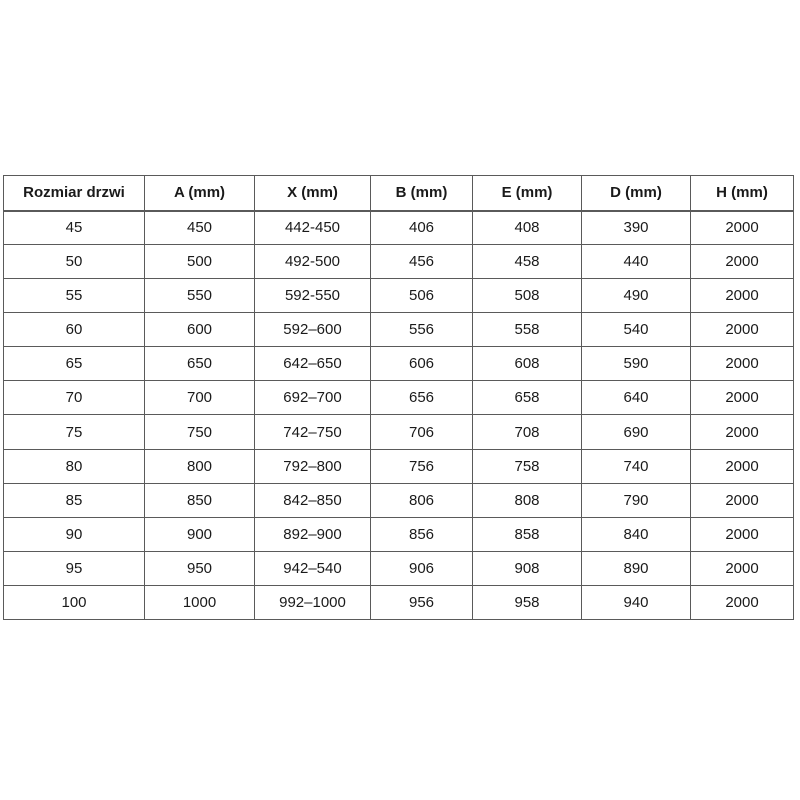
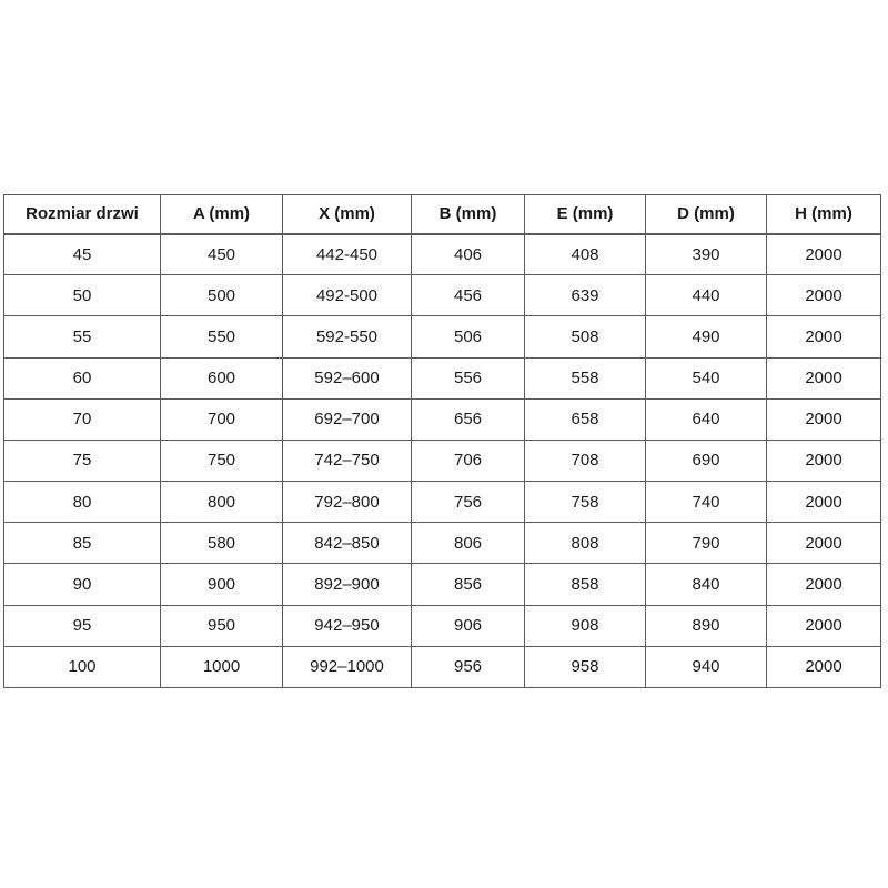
  Rozmiar drzwi	A (mm)	X (mm)	B (mm)	E (mm)	D (mm)	H (mm)
  45	450	442-450	406	408	390	2000
- 50	500	492-500	456	458	440	2000
+ 50	500	492-500	456	639	440	2000
  55	550	592-550	506	508	490	2000
  60	600	592–600	556	558	540	2000
- 65	650	642–650	606	608	590	2000
  70	700	692–700	656	658	640	2000
  75	750	742–750	706	708	690	2000
  80	800	792–800	756	758	740	2000
- 85	850	842–850	806	808	790	2000
+ 85	580	842–850	806	808	790	2000
  90	900	892–900	856	858	840	2000
- 95	950	942–540	906	908	890	2000
+ 95	950	942–950	906	908	890	2000
  100	1000	992–1000	956	958	940	2000
